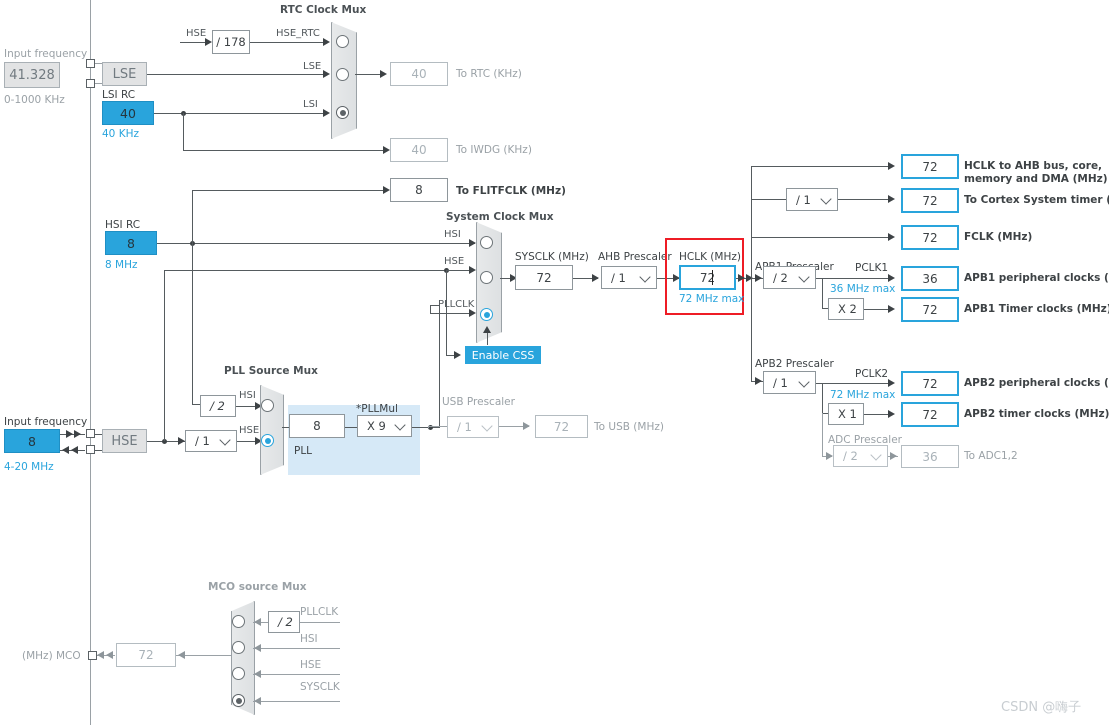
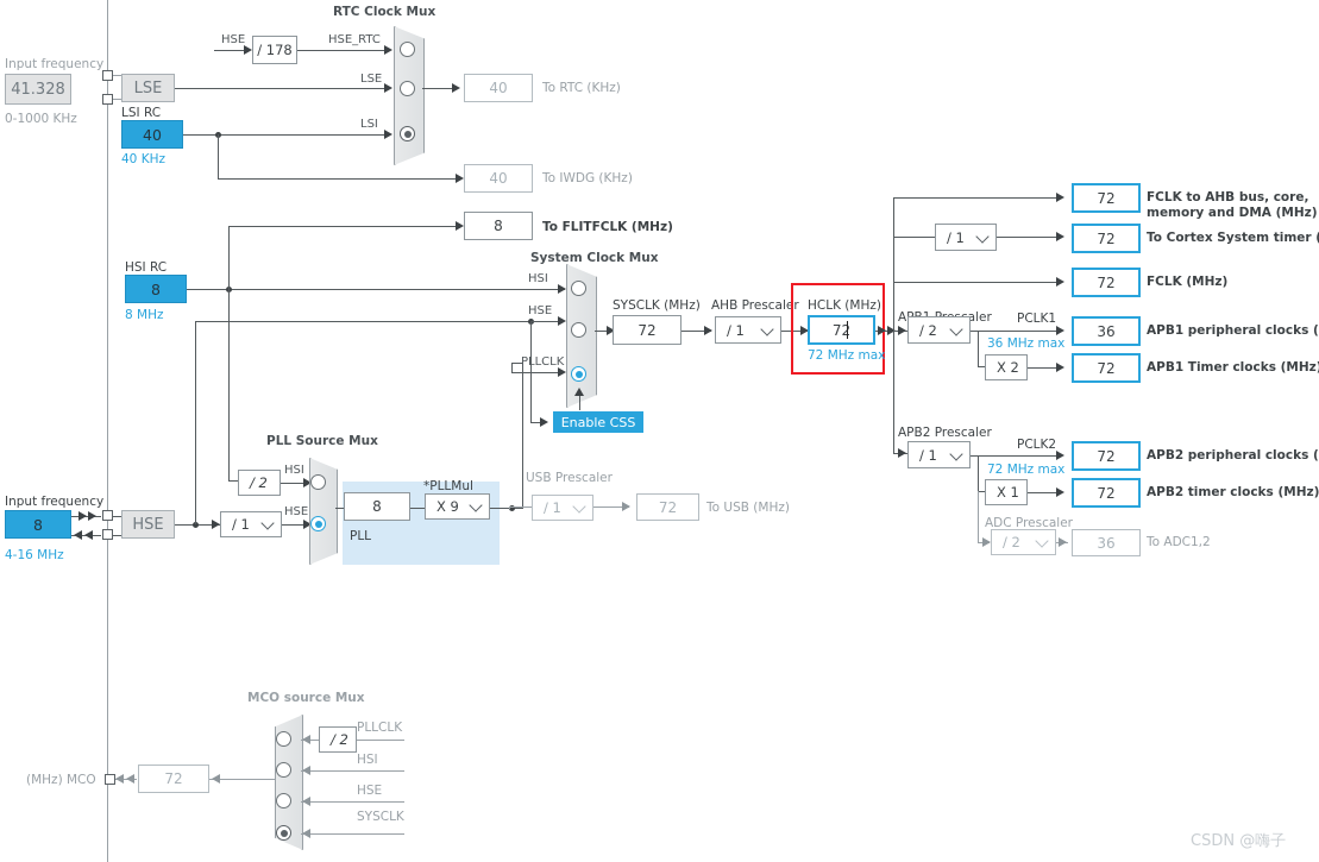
  Input frequency
  41.328
  0-1000 KHz
  LSE
  LSI RC
  40
  40 KHz
  RTC Clock Mux
  HSE
  / 178
  HSE_RTC
  LSE
  LSI
  40
  To RTC (KHz)
  40
  To IWDG (KHz)
  8
  To FLITFCLK (MHz)
  HSI RC
  8
  8 MHz
  Input frequency
  8
- 4-20 MHz
+ 4-16 MHz
  HSE
  / 1
  PLL Source Mux
  / 2
  HSI
  HSE
  8
  *PLLMul
  X 9
  PLL
  System Clock Mux
  HSI
  HSE
  PLCLK
  Enable CSS
  SYSCLK (MHz)
  72
  AHB Prescaler
  / 1
  HCLK (MHz)
  72 MHz max
  72
- HCLK to AHB bus, core,
+ FCLK to AHB bus, core,
  memory and DMA (MHz)
  / 1
  72
  To Cortex System timer
  72
  FCLK (MHz)
  / 2
  PCLK1
  36 MHz max
  36
  APB1 peripheral clocks (
  X 2
  72
  APB1 Timer clocks (MHz
  APB2 Prescaler
  / 1
  PCLK2
  72 MHz max
  72
  APB2 peripheral clocks (
  X 1
  72
  APB2 timer clocks (MHz)
  ADC Prescaler
  / 2
  36
  To ADC1,2
  USB Prescaler
  / 1
  72
  To USB (MHz)
  MCO source Mux
  (MHz) MCO
  72
  PLLCLK
  / 2
  HSI
  HSE
  SYSCLK
  CSDN @嗨子
